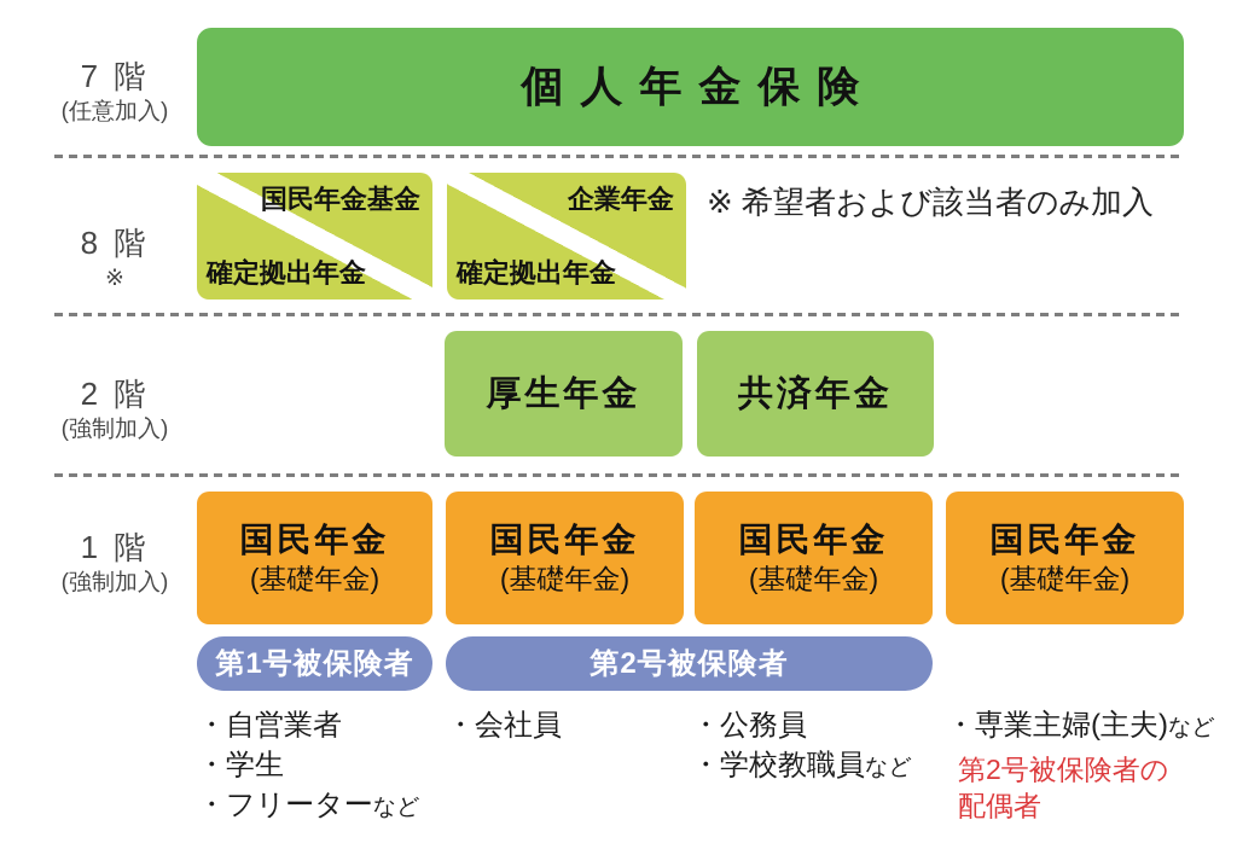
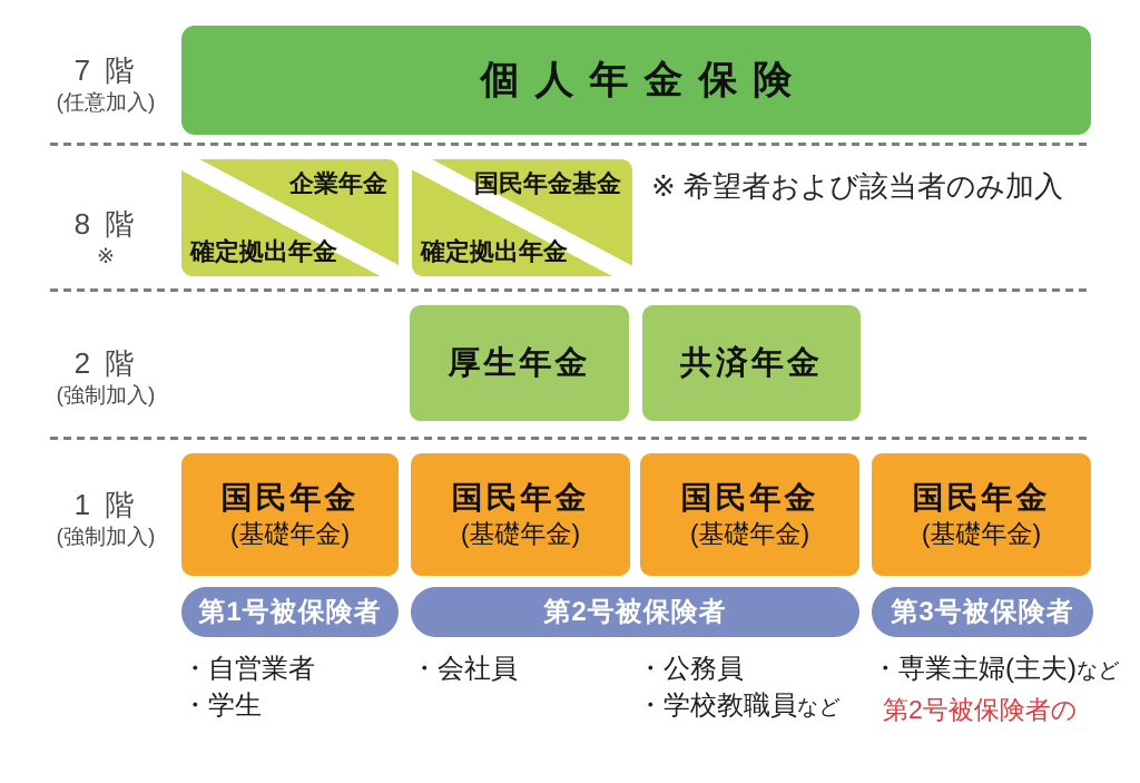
  7 階
  (任意加入)
  8 階
  ※
  2 階
  (強制加入)
  1 階
  (強制加入)
  個人年金保険
- 国民年金基金
+ 企業年金
  確定拠出年金
- 企業年金
+ 国民年金基金
  確定拠出年金
  ※ 希望者および該当者のみ加入
  厚生年金
  共済年金
  国民年金
  (基礎年金)
  国民年金
  (基礎年金)
  国民年金
  (基礎年金)
  国民年金
  (基礎年金)
  第1号被保険者
  第2号被保険者
+ 第3号被保険者
  ・自営業者
  ・学生
- ・フリーターなど
  ・会社員
  ・公務員
  ・学校教職員など
  ・専業主婦(主夫)など
  第2号被保険者の
- 配偶者
